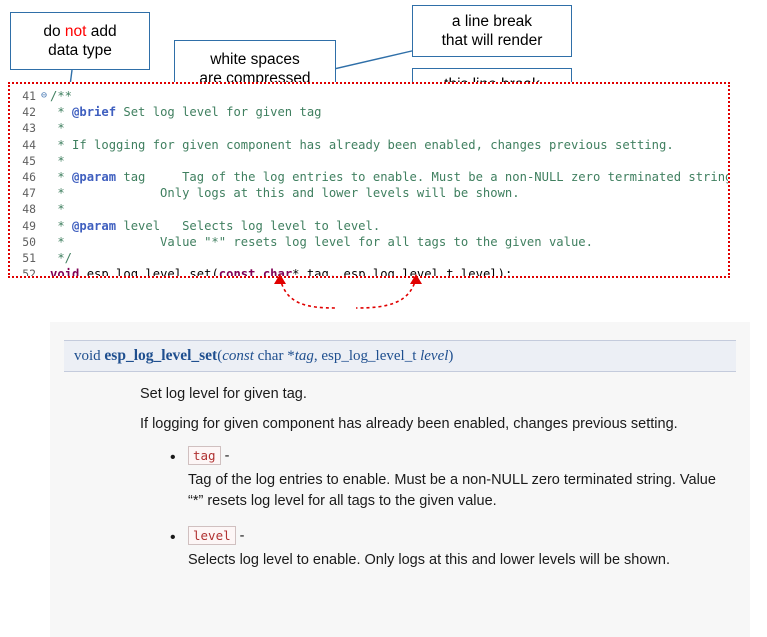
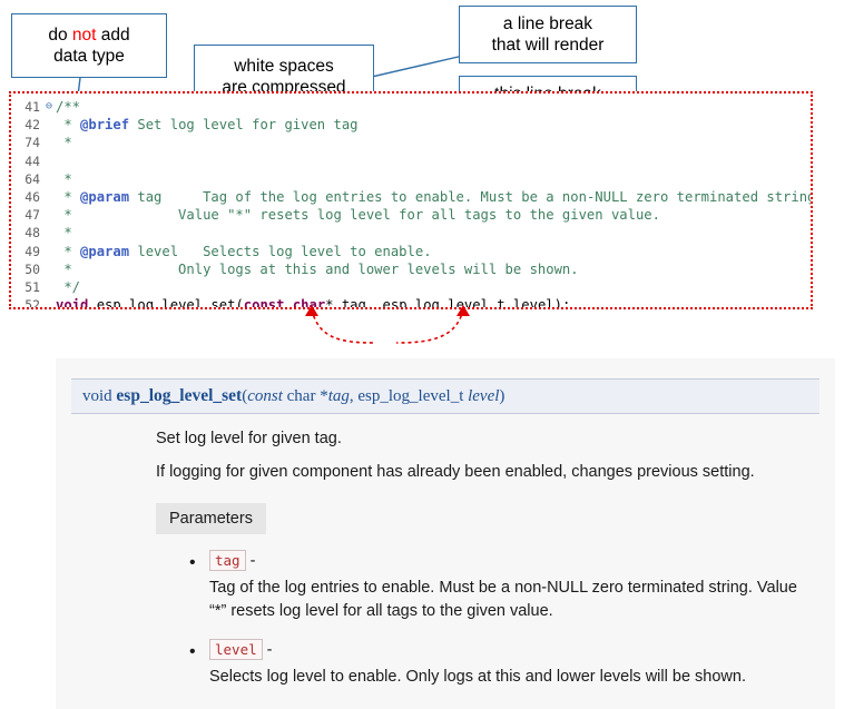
  do not add
  data type
  white spaces
  are compressed
  a line break
  that will render
  41
  ⊖
  /**
  42
  * @brief Set log level for given tag
- 43
+ 74
  *
  44
- * If logging for given component has already been enabled, changes previous setting.
- 45
+ 64
  *
  46
  * @param tag Tag of the log entries to enable. Must be a non-NULL zero terminated strin
  47
- * Only logs at this and lower levels will be shown.
+ * Value "*" resets log level for all tags to the given value.
  48
  *
  49
- * @param level Selects log level to level.
+ * @param level Selects log level to enable.
  50
- * Value "*" resets log level for all tags to the given value.
+ * Only logs at this and lower levels will be shown.
  51
  */
  52
  void esp_log_level_set(const char* tag, esp_log_level_t level);
  void esp_log_level_set(const char *tag, esp_log_level_t level)
  Set log level for given tag.
  If logging for given component has already been enabled, changes previous setting.
+ Parameters
  •
  tag -
  Tag of the log entries to enable. Must be a non-NULL zero terminated string. Value “*” resets log level for all tags to the given value.
  •
  level -
  Selects log level to enable. Only logs at this and lower levels will be shown.
